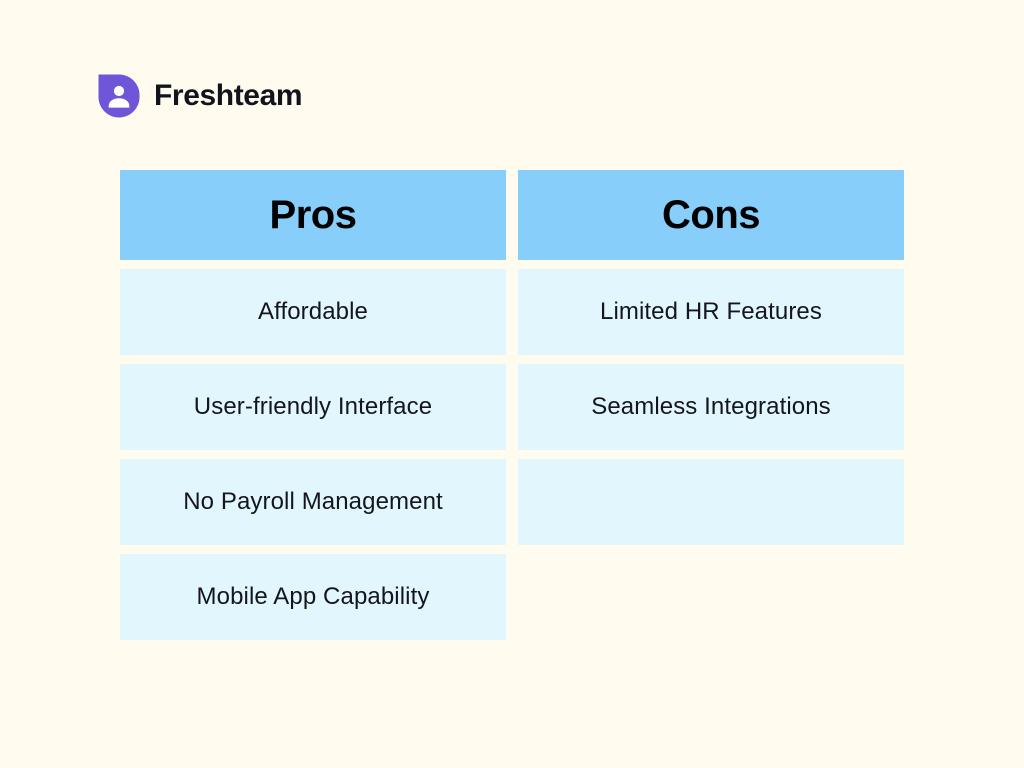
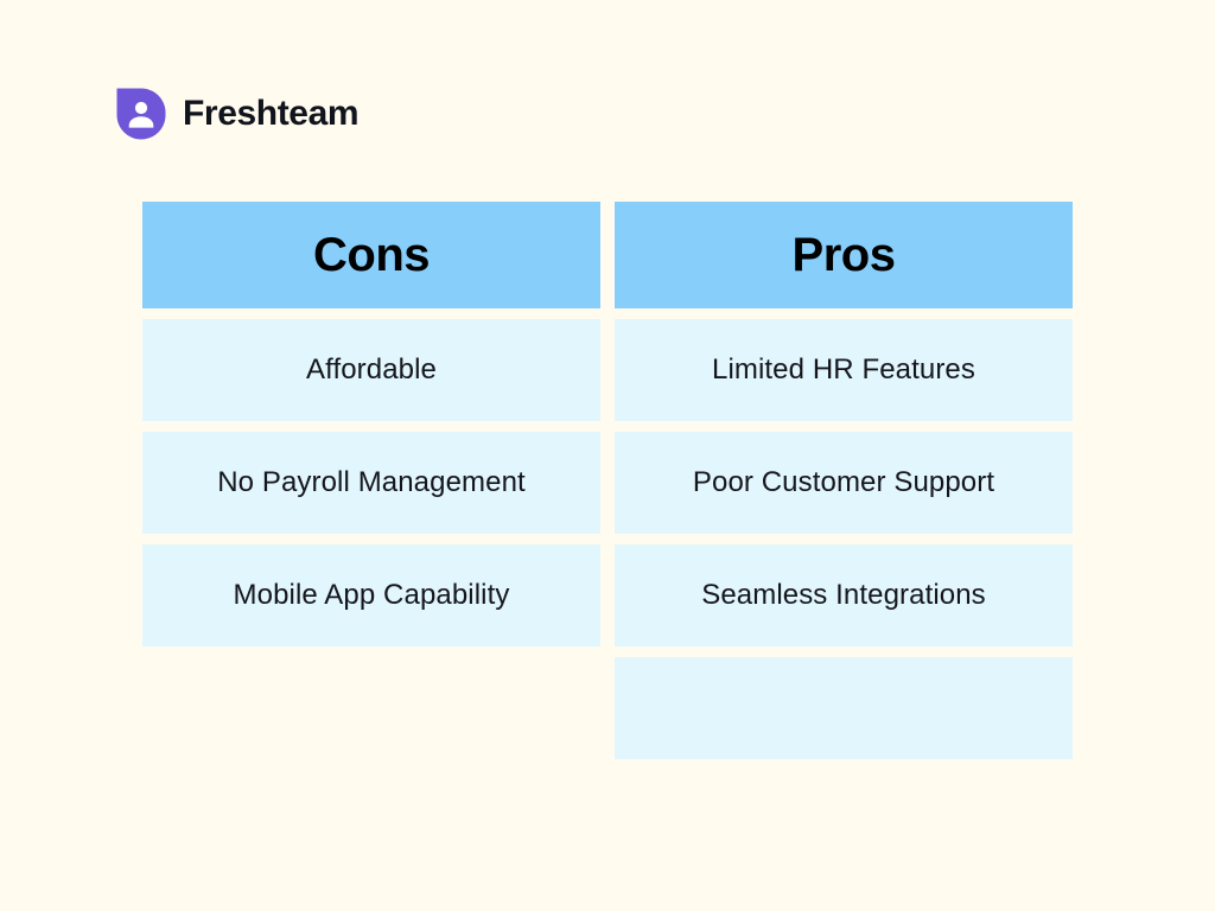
  Freshteam
- Pros
+ Cons
  Affordable
- User-friendly Interface
  No Payroll Management
  Mobile App Capability
- Cons
+ Pros
  Limited HR Features
+ Poor Customer Support
  Seamless Integrations
